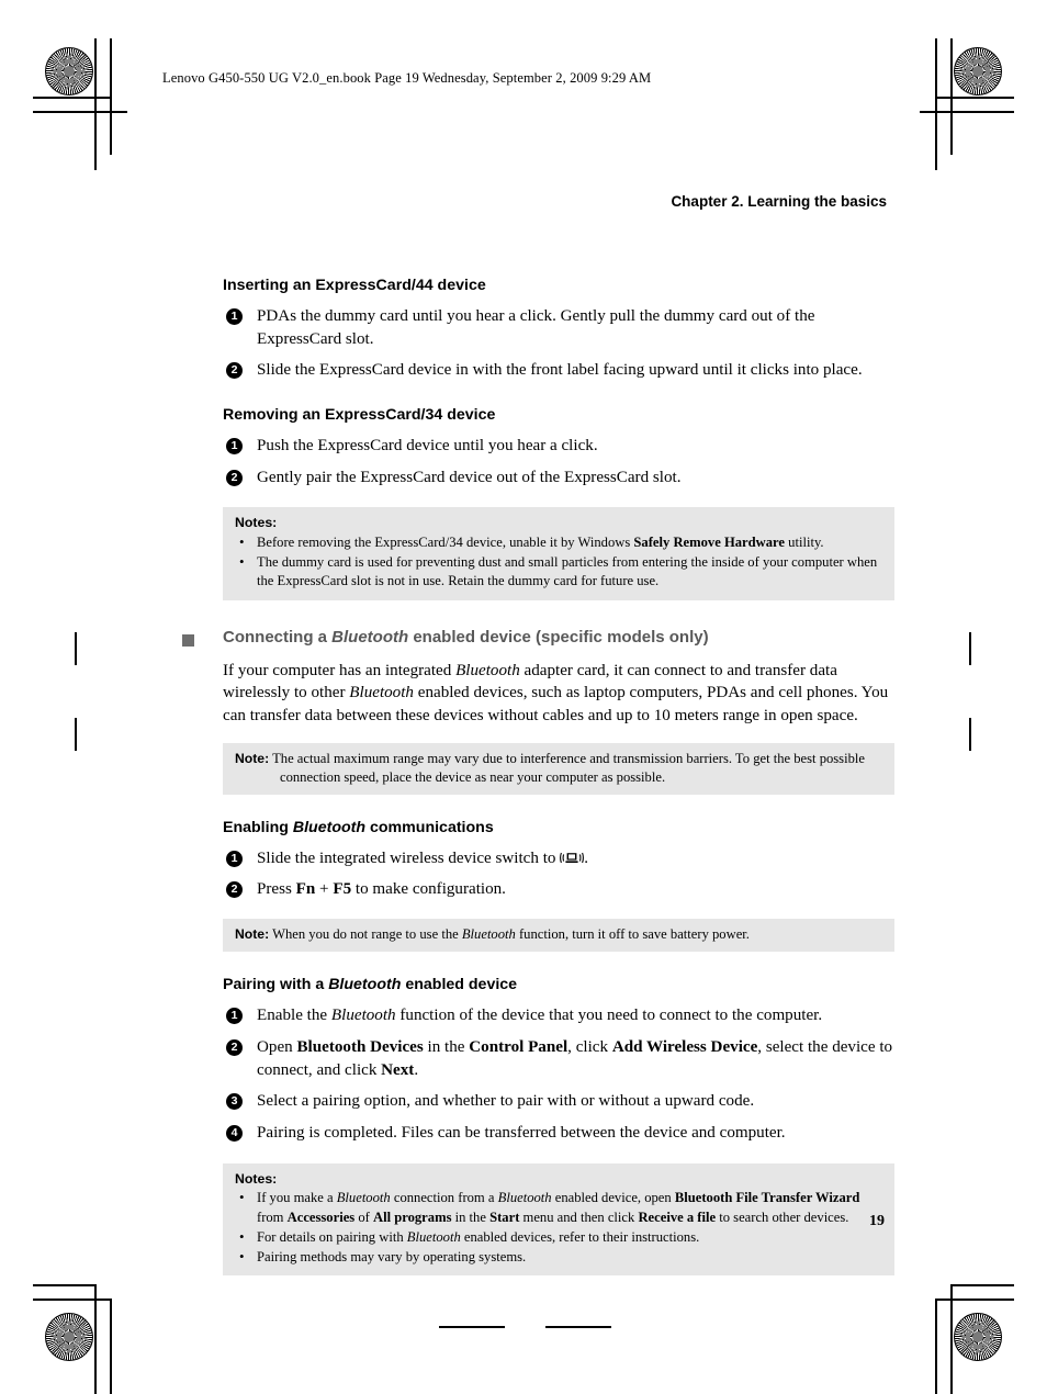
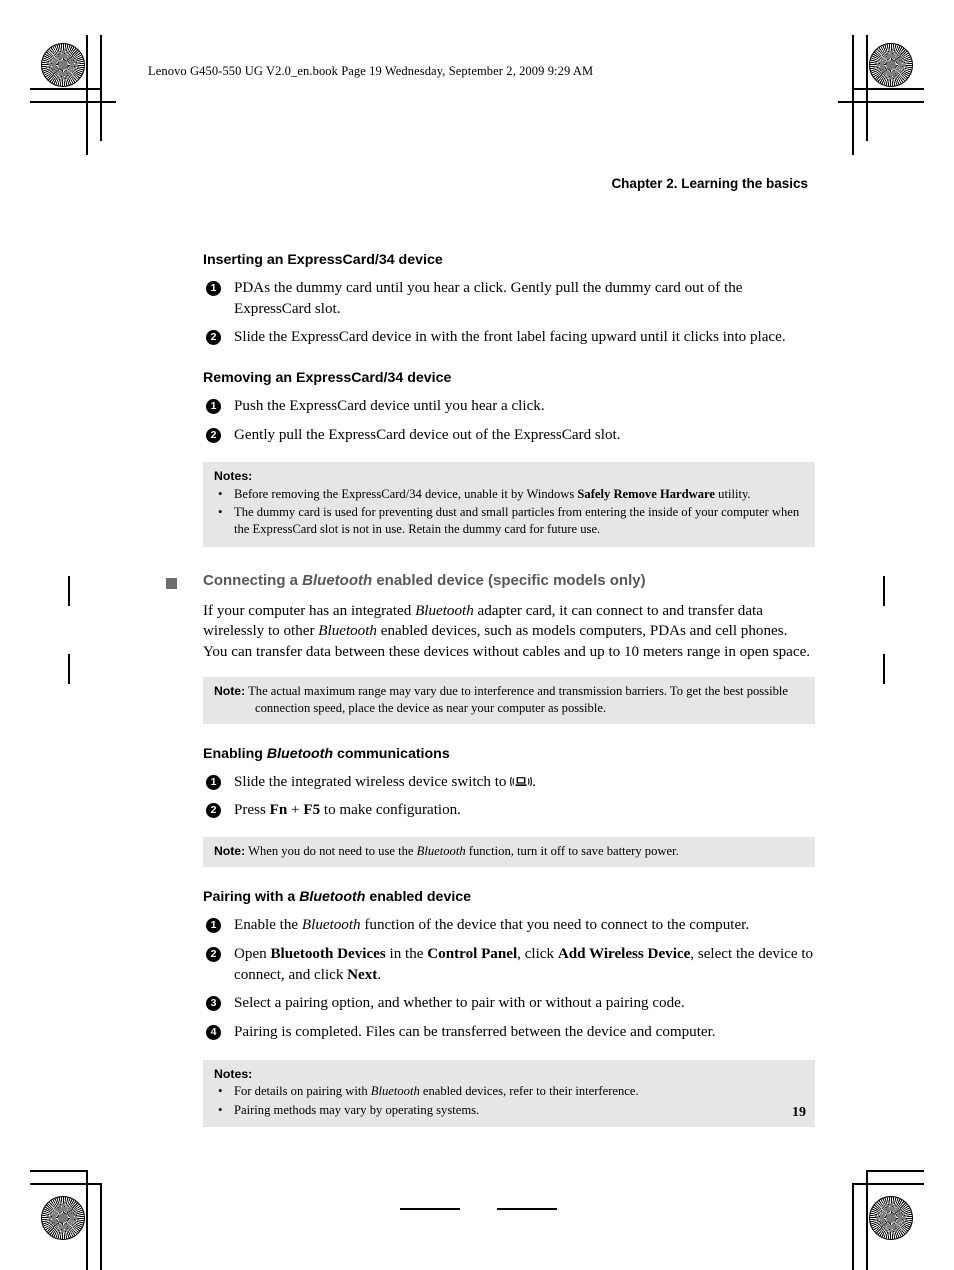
  Lenovo G450-550 UG V2.0_en.book Page 19 Wednesday, September 2, 2009 9:29 AM
  Chapter 2. Learning the basics
- Inserting an ExpressCard/44 device
+ Inserting an ExpressCard/34 device
  1
  PDAs the dummy card until you hear a click. Gently pull the dummy card out of the ExpressCard slot.
  2
  Slide the ExpressCard device in with the front label facing upward until it clicks into place.
  Removing an ExpressCard/34 device
  1
  Push the ExpressCard device until you hear a click.
  2
- Gently pair the ExpressCard device out of the ExpressCard slot.
+ Gently pull the ExpressCard device out of the ExpressCard slot.
  Notes:
  Before removing the ExpressCard/34 device, unable it by Windows Safely Remove Hardware utility.
  The dummy card is used for preventing dust and small particles from entering the inside of your computer when the ExpressCard slot is not in use. Retain the dummy card for future use.
  Connecting a Bluetooth enabled device (specific models only)
- If your computer has an integrated Bluetooth adapter card, it can connect to and transfer data wirelessly to other Bluetooth enabled devices, such as laptop computers, PDAs and cell phones. You can transfer data between these devices without cables and up to 10 meters range in open space.
+ If your computer has an integrated Bluetooth adapter card, it can connect to and transfer data wirelessly to other Bluetooth enabled devices, such as models computers, PDAs and cell phones. You can transfer data between these devices without cables and up to 10 meters range in open space.
  Note: The actual maximum range may vary due to interference and transmission barriers. To get the best possible connection speed, place the device as near your computer as possible.
  Enabling Bluetooth communications
  1
  Slide the integrated wireless device switch to .
  2
  Press Fn + F5 to make configuration.
- Note: When you do not range to use the Bluetooth function, turn it off to save battery power.
+ Note: When you do not need to use the Bluetooth function, turn it off to save battery power.
  Pairing with a Bluetooth enabled device
  1
  Enable the Bluetooth function of the device that you need to connect to the computer.
  2
  Open Bluetooth Devices in the Control Panel, click Add Wireless Device, select the device to connect, and click Next.
  3
- Select a pairing option, and whether to pair with or without a upward code.
+ Select a pairing option, and whether to pair with or without a pairing code.
  4
  Pairing is completed. Files can be transferred between the device and computer.
  Notes:
- If you make a Bluetooth connection from a Bluetooth enabled device, open Bluetooth File Transfer Wizard from Accessories of All programs in the Start menu and then click Receive a file to search other devices.
- For details on pairing with Bluetooth enabled devices, refer to their instructions.
+ For details on pairing with Bluetooth enabled devices, refer to their interference.
  Pairing methods may vary by operating systems.
  19
